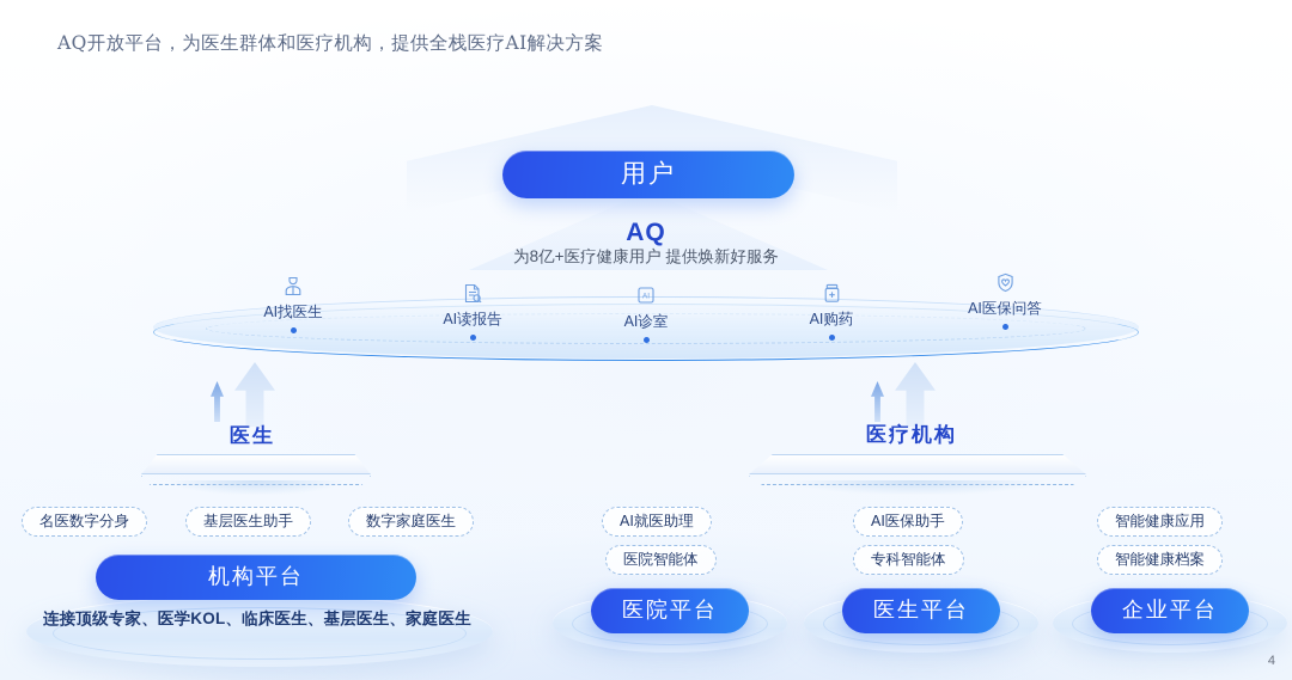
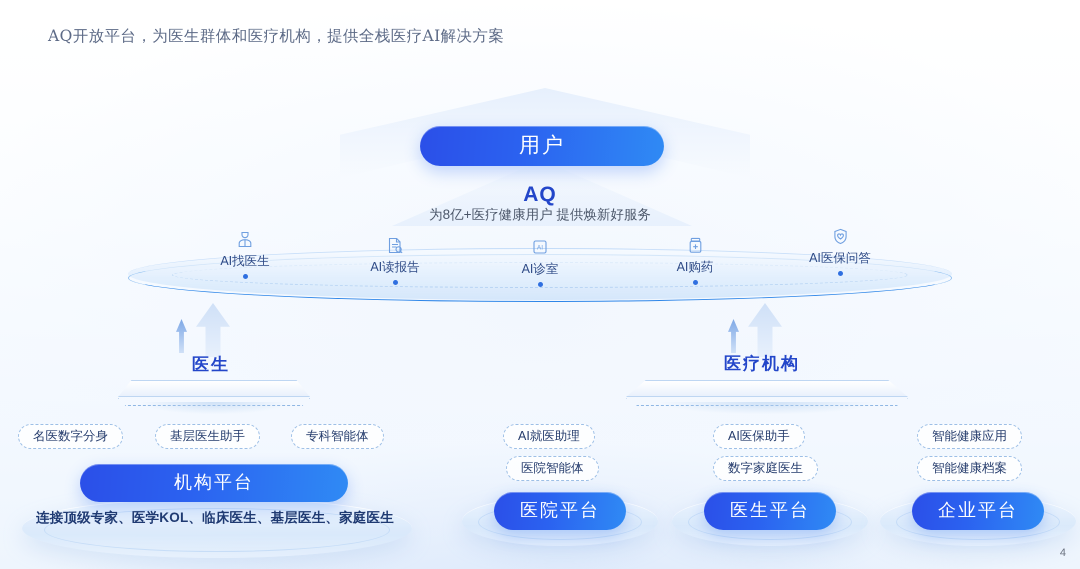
  AQ开放平台，为医生群体和医疗机构，提供全栈医疗AI解决方案
  用户
  AQ
  为8亿+医疗健康用户 提供焕新好服务
  AI找医生
  AI读报告
  AI诊室
  AI购药
  AI医保问答
  医生
  医疗机构
  名医数字分身
  基层医生助手
- 数字家庭医生
+ 专科智能体
  机构平台
  连接顶级专家、医学KOL、临床医生、基层医生、家庭医生
  AI就医助理
  医院智能体
  医院平台
  AI医保助手
- 专科智能体
+ 数字家庭医生
  医生平台
  智能健康应用
  智能健康档案
  企业平台
  4
